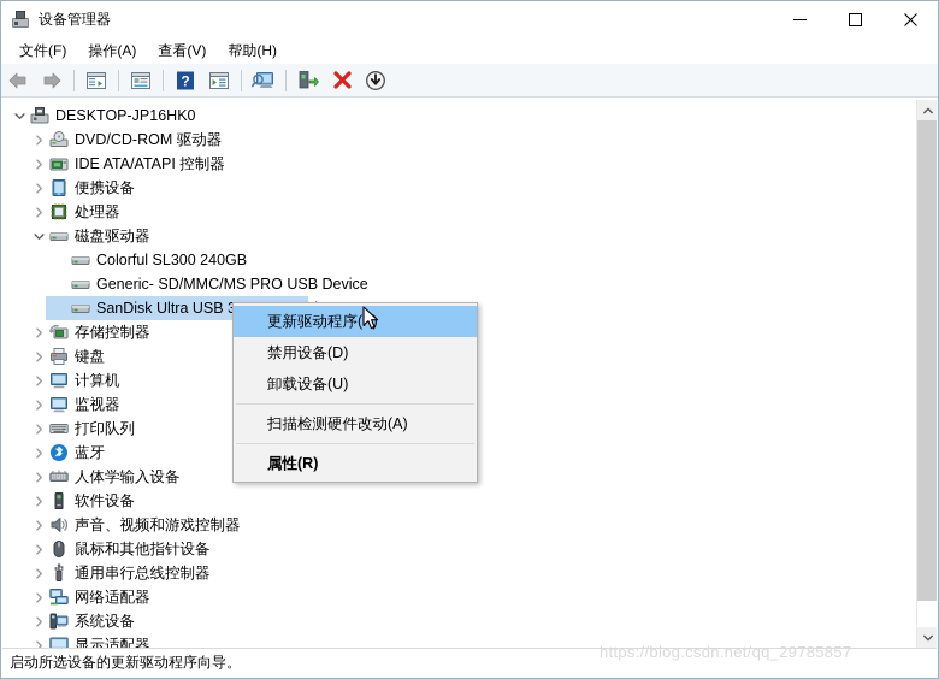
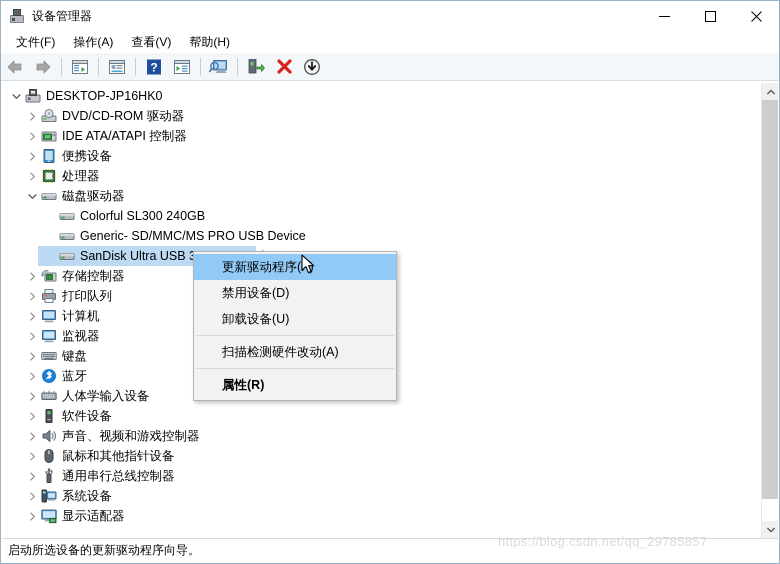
  设备管理器
  文件(F)
  操作(A)
  查看(V)
  帮助(H)
  ?
  DESKTOP-JP16HK0
  DVD/CD-ROM 驱动器
  IDE ATA/ATAPI 控制器
  便携设备
  处理器
  磁盘驱动器
  Colorful SL300 240GB
  Generic- SD/MMC/MS PRO USB Device
  存储控制器
- 键盘
+ 打印队列
  计算机
  监视器
- 打印队列
+ 键盘
  蓝牙
  人体学输入设备
  软件设备
  声音、视频和游戏控制器
  鼠标和其他指针设备
  通用串行总线控制器
- 网络适配器
  系统设备
  显示适配器
  更新驱动程序()
  禁用设备(D)
  卸载设备(U)
  扫描检测硬件改动(A)
  属性(R)
  https://blog.csdn.net/qq_29785857
  启动所选设备的更新驱动程序向导。
